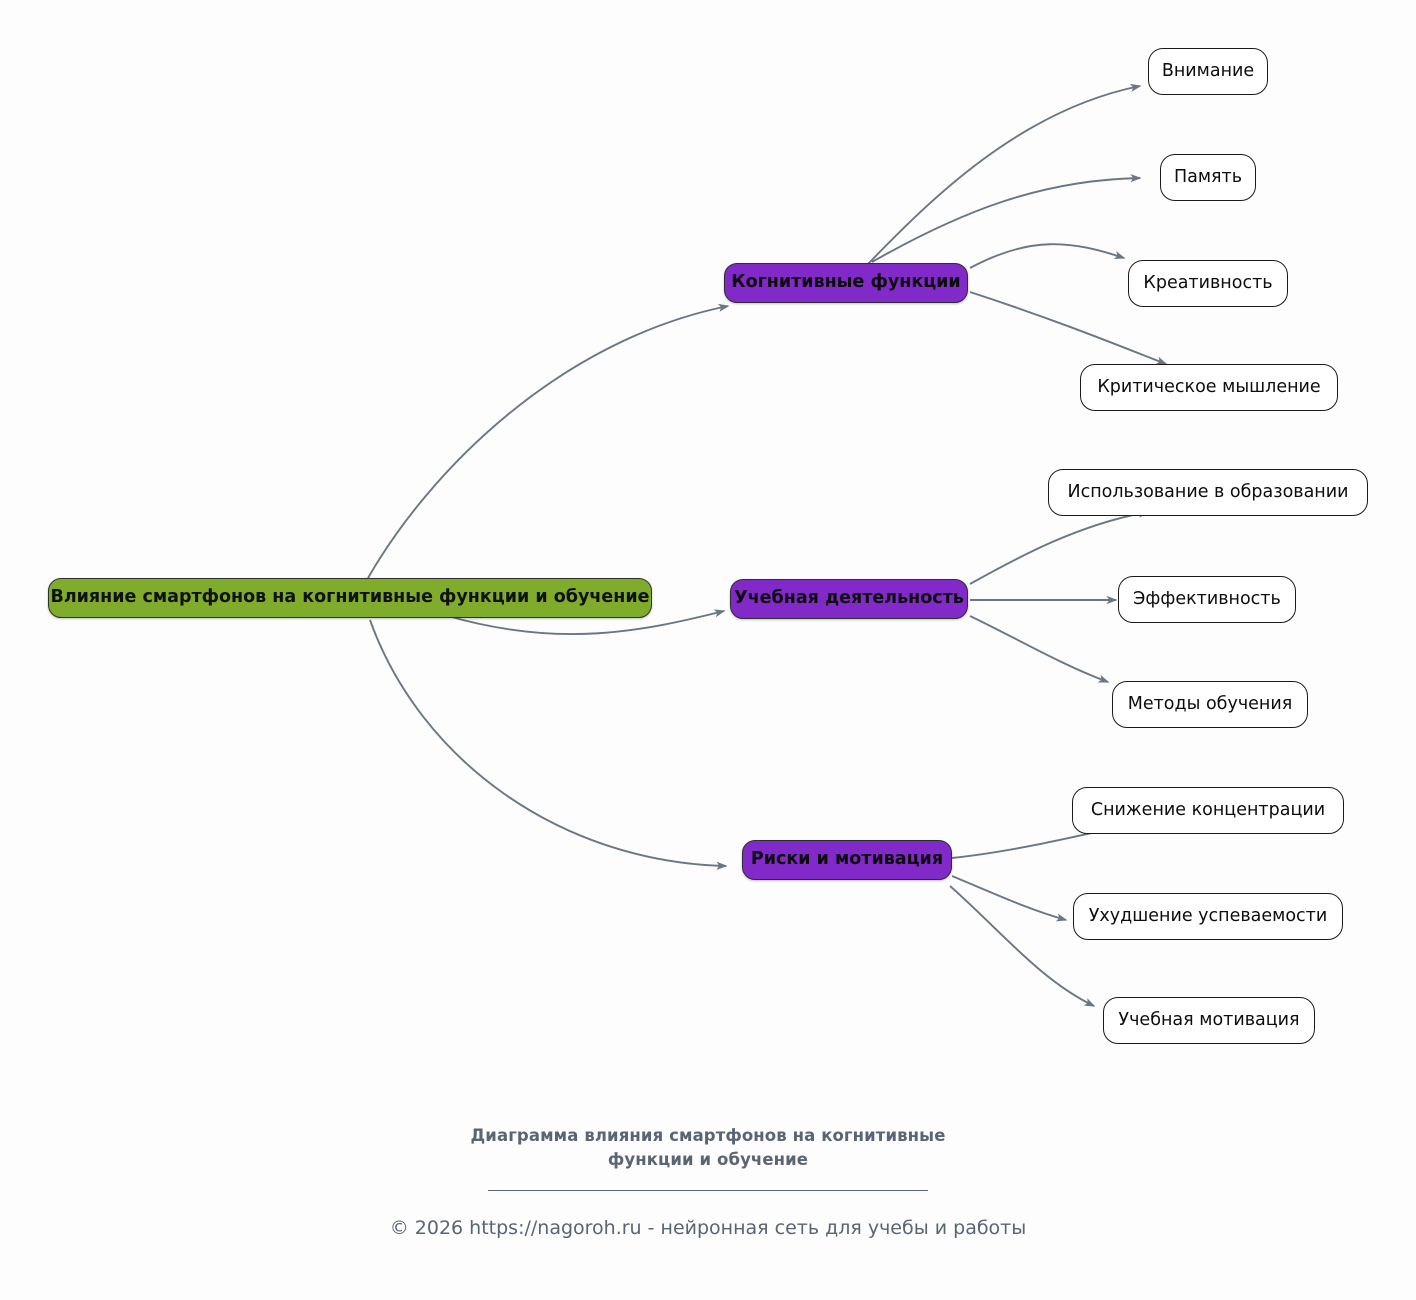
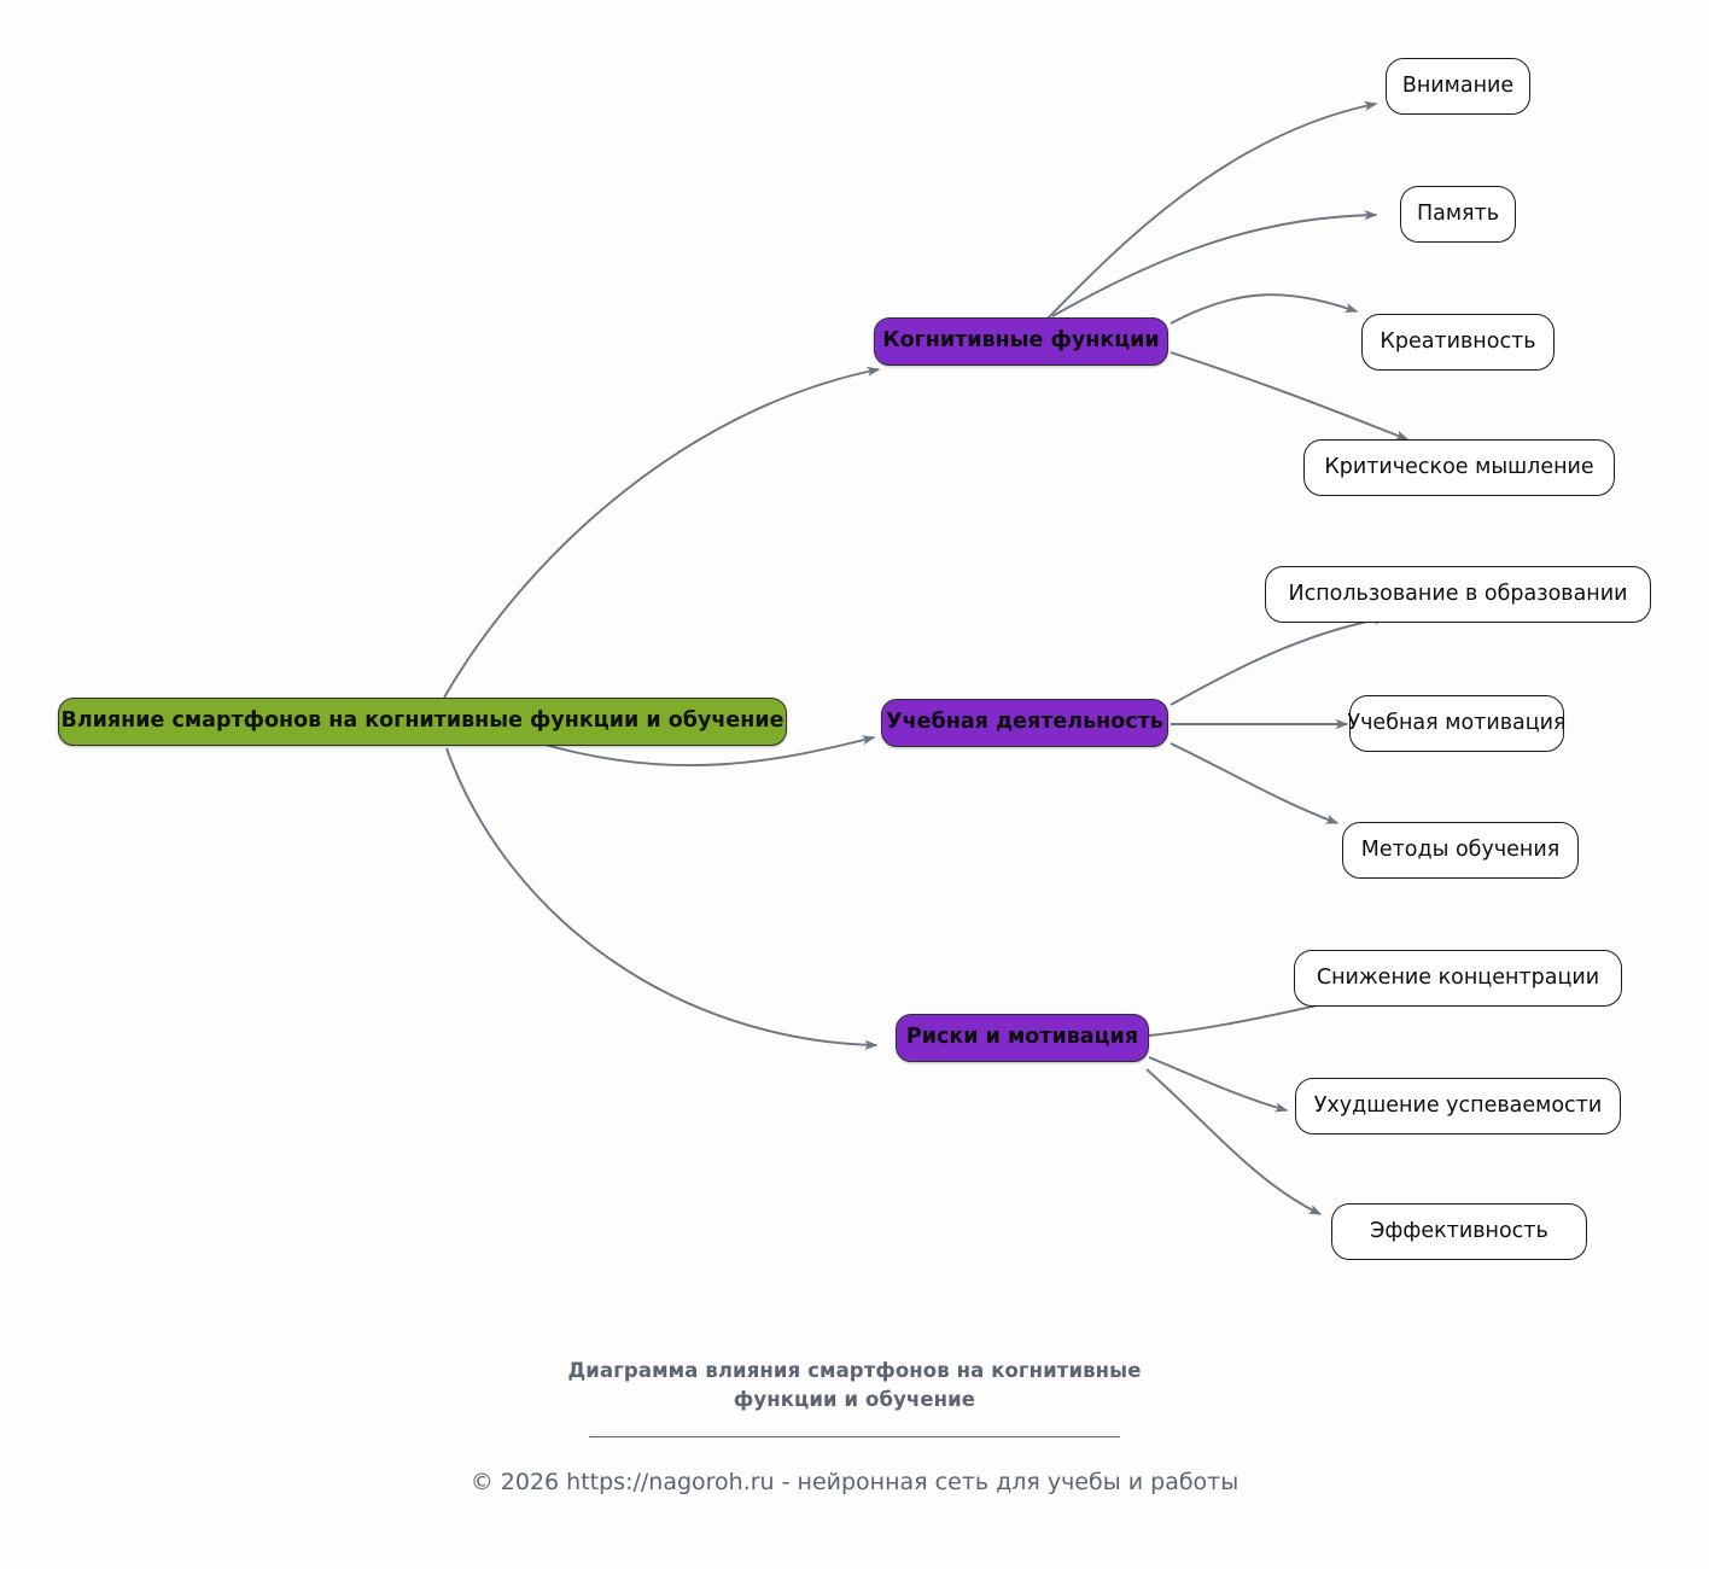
  Влияние смартфонов на когнитивные функции и обучение
  Когнитивные функции
  Внимание
  Память
  Креативность
  Критическое мышление
  Учебная деятельность
  Использование в образовании
- Эффективность
+ Учебная мотивация
  Методы обучения
  Риски и мотивация
  Снижение концентрации
  Ухудшение успеваемости
- Учебная мотивация
+ Эффективность
  Диаграмма влияния смартфонов на когнитивные
  функции и обучение
  © 2026 https://nagoroh.ru - нейронная сеть для учебы и работы
